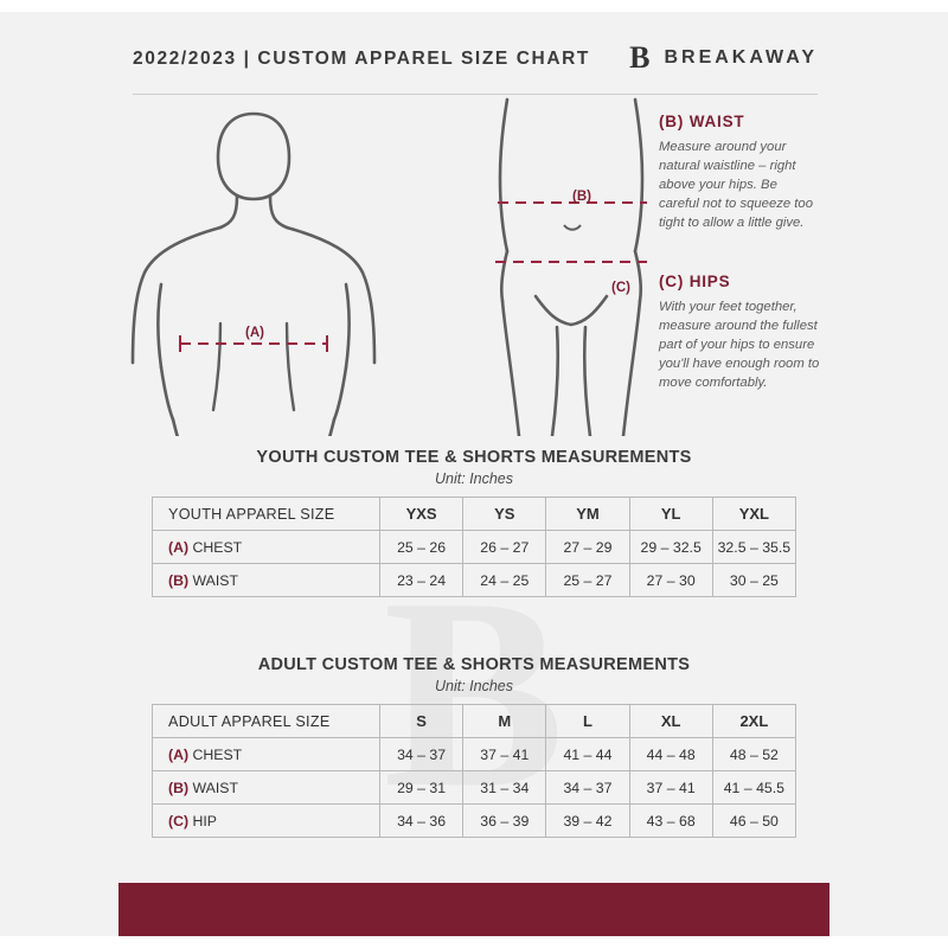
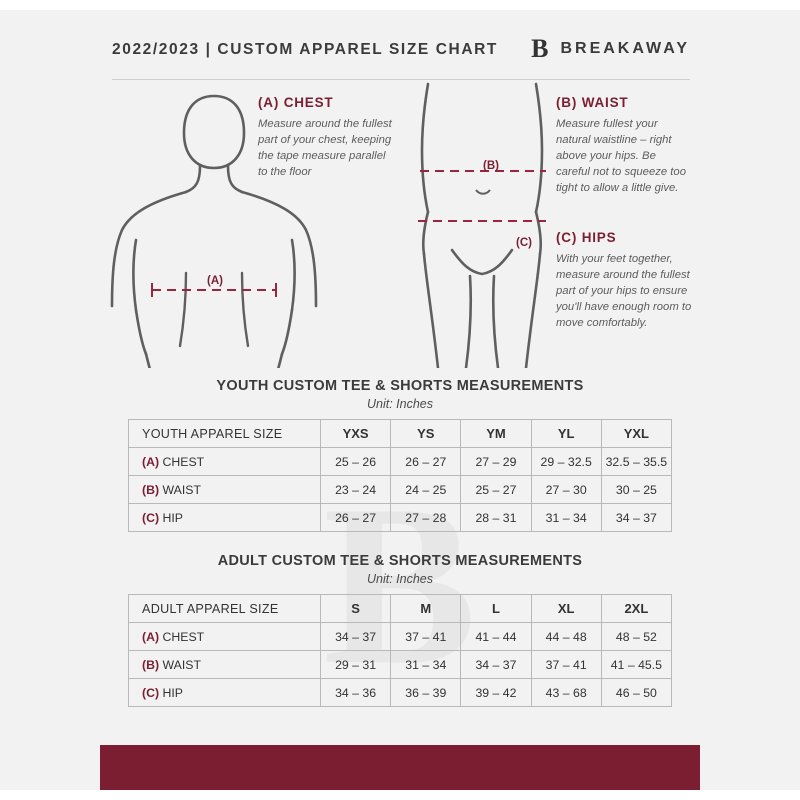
  B
  2022/2023 | CUSTOM APPAREL SIZE CHART
  B
  BREAKAWAY
  (A)
  (B)
  (C)
+ (A) CHEST
+ Measure around the fullest part of your chest, keeping the tape measure parallel to the floor
  (B) WAIST
- Measure around your natural waistline – right above your hips. Be careful not to squeeze too tight to allow a little give.
+ Measure fullest your natural waistline – right above your hips. Be careful not to squeeze too tight to allow a little give.
  (C) HIPS
  With your feet together, measure around the fullest part of your hips to ensure you'll have enough room to move comfortably.
  YOUTH CUSTOM TEE & SHORTS MEASUREMENTS
  Unit: Inches
  YOUTH APPAREL SIZE	YXS	YS	YM	YL	YXL
  (A) CHEST	25 – 26	26 – 27	27 – 29	29 – 32.5	32.5 – 35.5
  (B) WAIST	23 – 24	24 – 25	25 – 27	27 – 30	30 – 25
+ (C) HIP	26 – 27	27 – 28	28 – 31	31 – 34	34 – 37
  ADULT CUSTOM TEE & SHORTS MEASUREMENTS
  Unit: Inches
  ADULT APPAREL SIZE	S	M	L	XL	2XL
  (A) CHEST	34 – 37	37 – 41	41 – 44	44 – 48	48 – 52
  (B) WAIST	29 – 31	31 – 34	34 – 37	37 – 41	41 – 45.5
  (C) HIP	34 – 36	36 – 39	39 – 42	43 – 68	46 – 50
